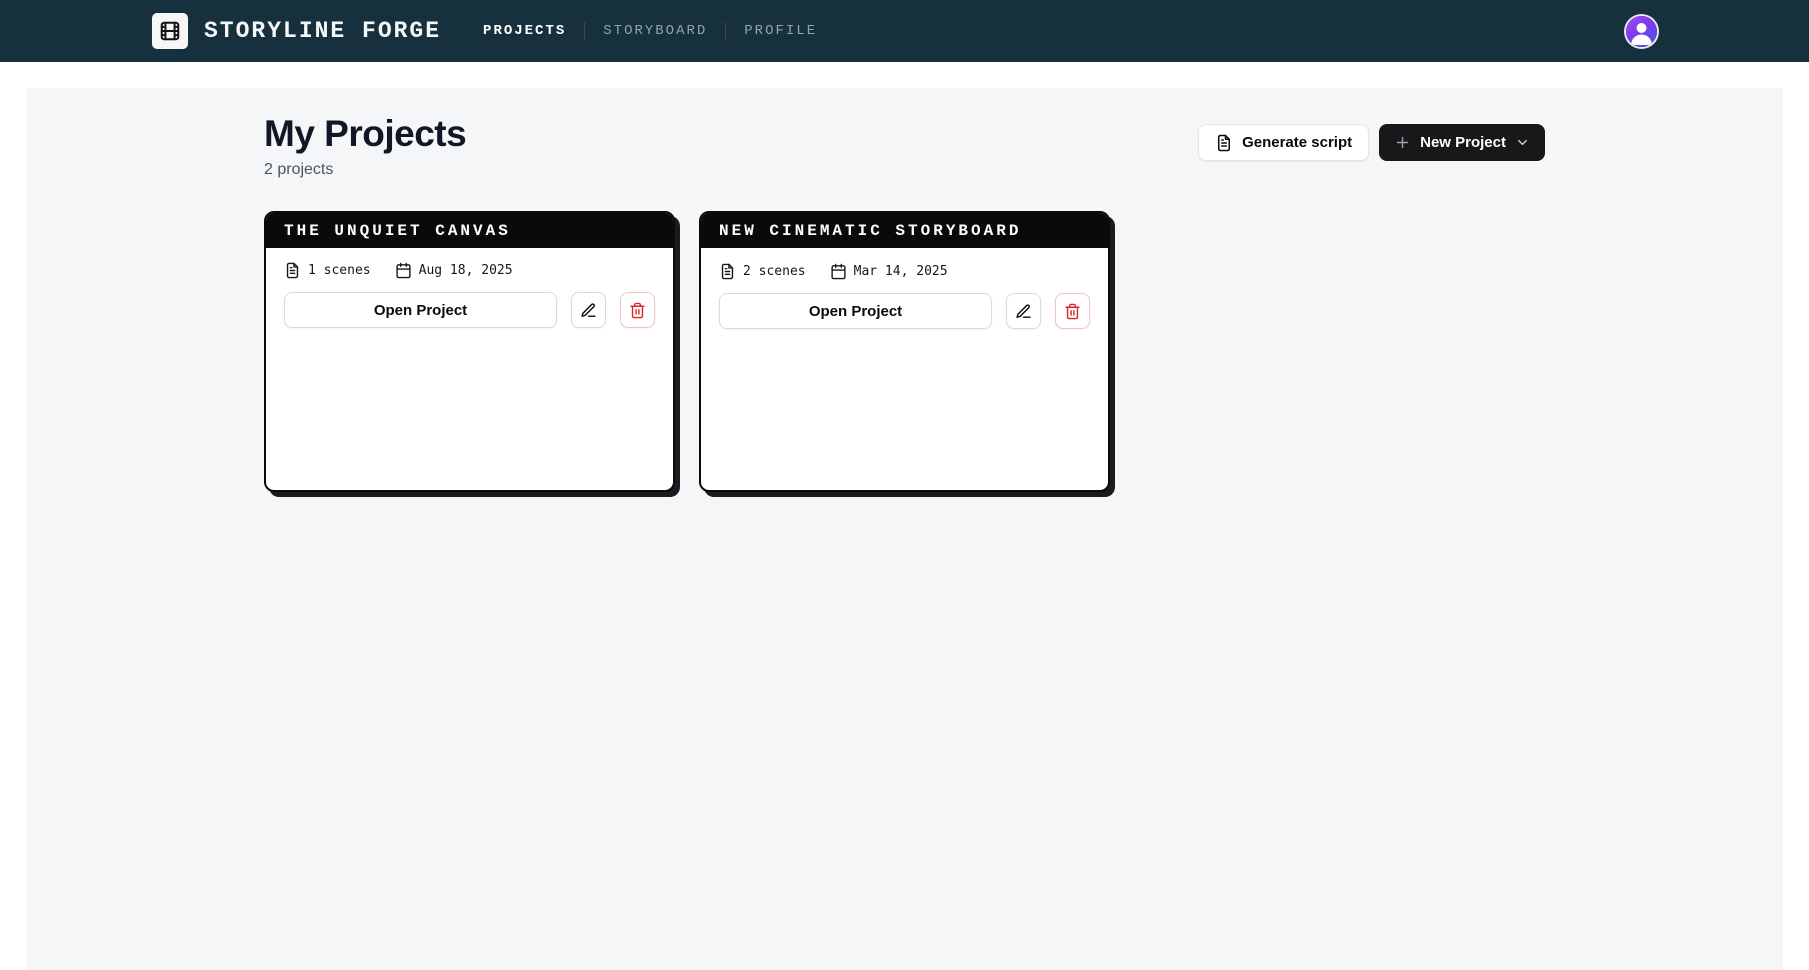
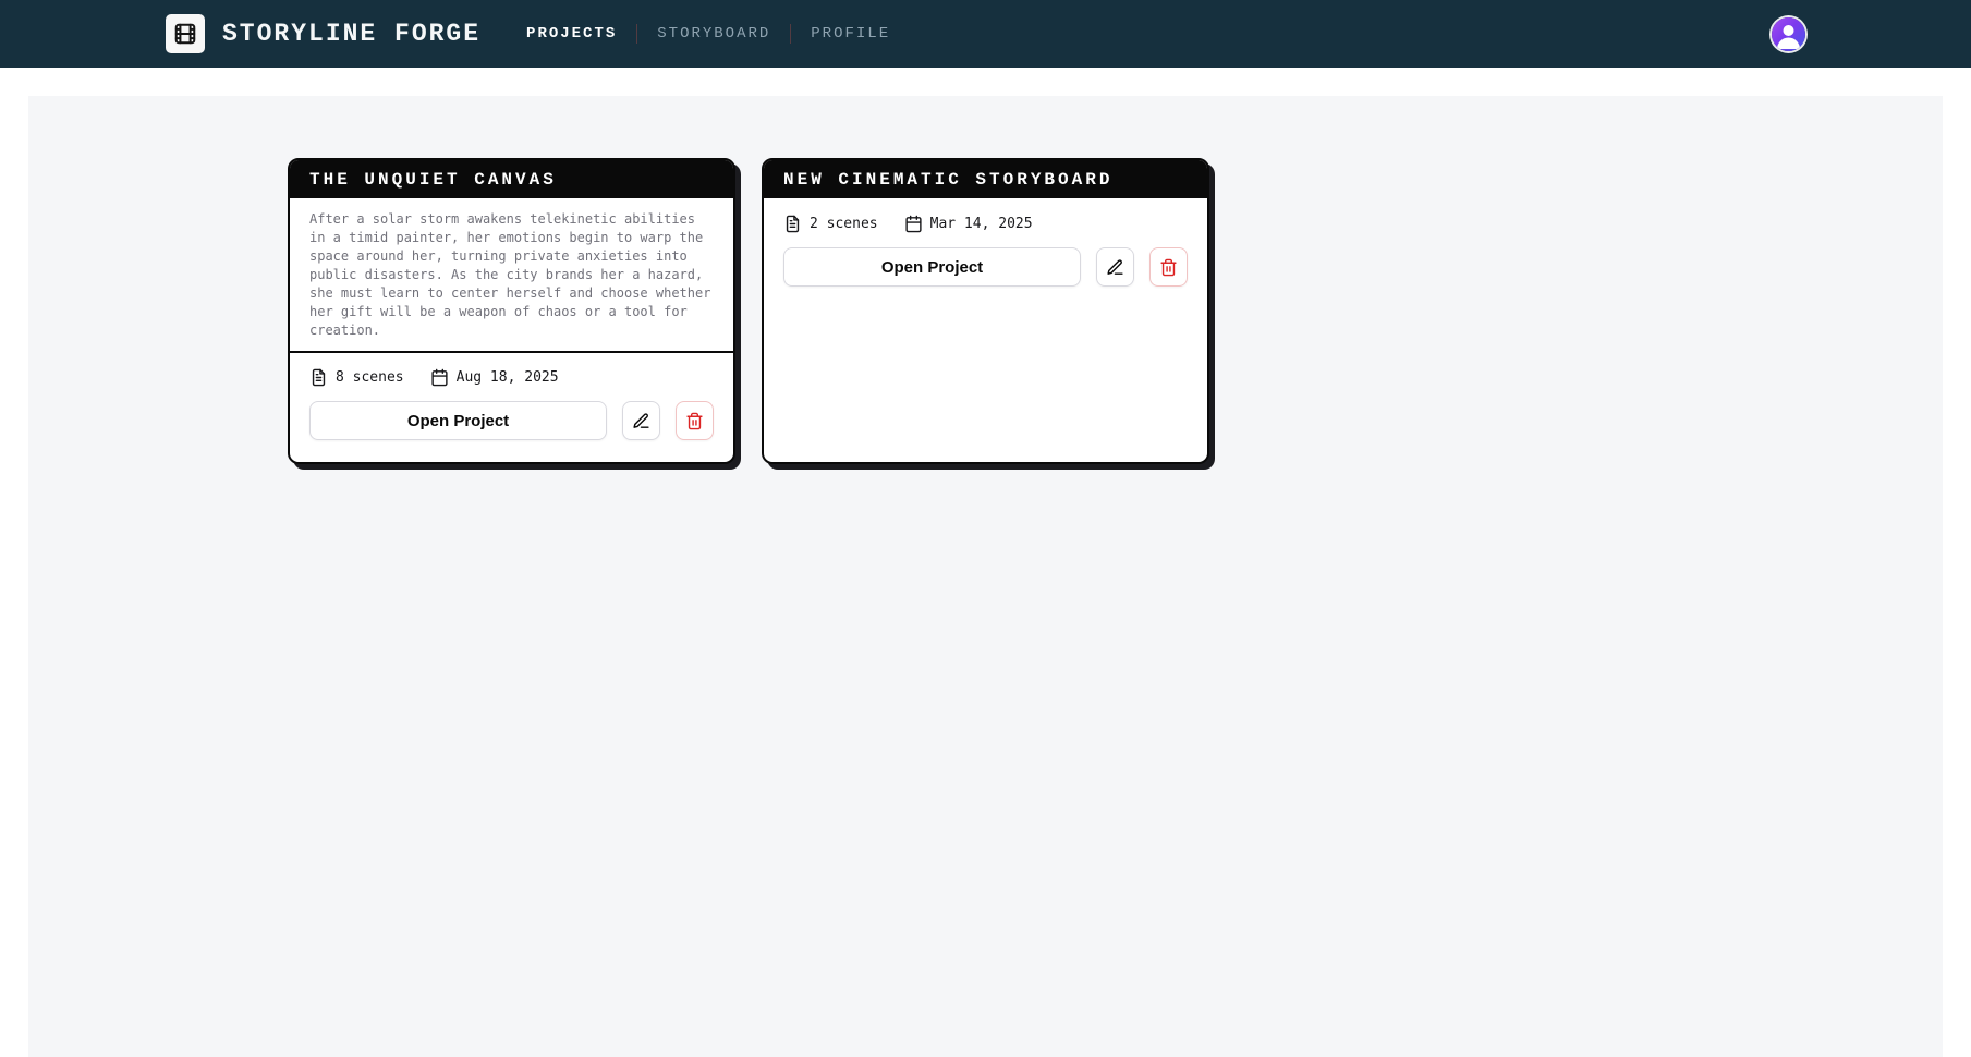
  STORYLINE FORGE
  PROJECTS
  STORYBOARD
  PROFILE
- My Projects
- 2 projects
- Generate script
- New Project
  THE UNQUIET CANVAS
+ After a solar storm awakens telekinetic abilities in a timid painter, her emotions begin to warp the space around her, turning private anxieties into public disasters. As the city brands her a hazard, she must learn to center herself and choose whether her gift will be a weapon of chaos or a tool for creation.
- 1 scenes
+ 8 scenes
  Aug 18, 2025
  Open Project
  NEW CINEMATIC STORYBOARD
  2 scenes
  Mar 14, 2025
  Open Project
